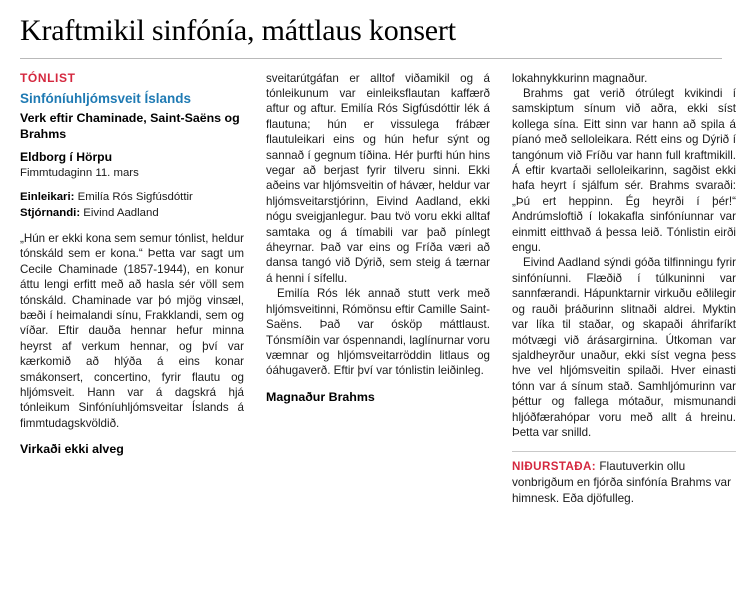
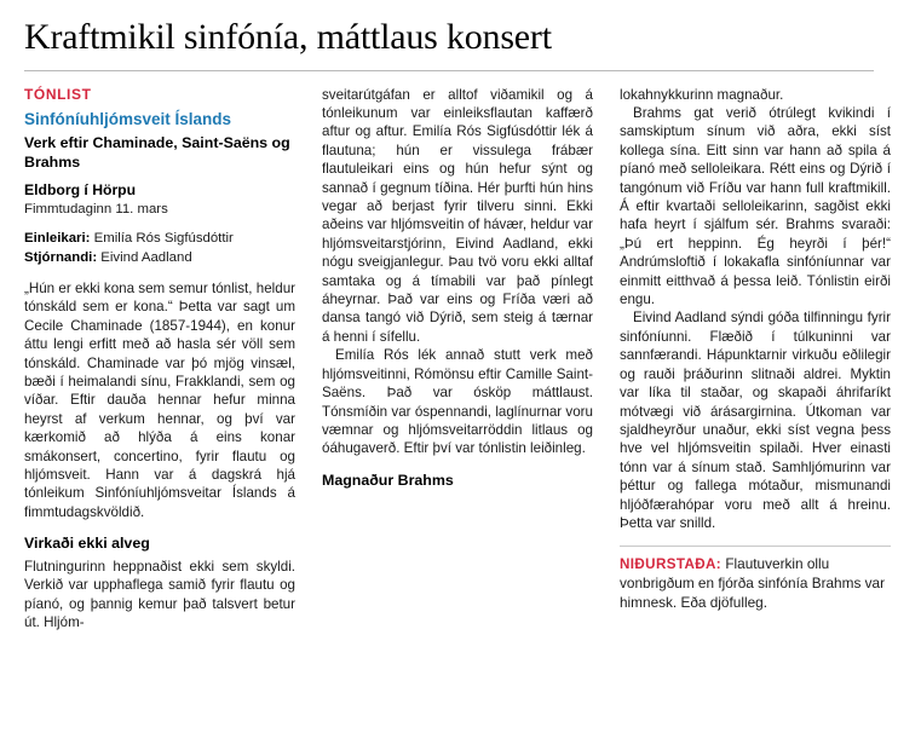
  Kraftmikil sinfónía, máttlaus konsert
  TÓNLIST
  Sinfóníuhljómsveit Íslands
  Verk eftir Chaminade, Saint-Saëns og Brahms
  Eldborg í Hörpu
  Fimmtudaginn 11. mars
  Einleikari: Emilía Rós Sigfúsdóttir
  Stjórnandi: Eivind Aadland
  „Hún er ekki kona sem semur tónlist, heldur tónskáld sem er kona.“ Þetta var sagt um Cecile Chaminade (1857-1944), en konur áttu lengi erfitt með að hasla sér völl sem tónskáld. Chaminade var þó mjög vinsæl, bæði í heimalandi sínu, Frakklandi, sem og víðar. Eftir dauða hennar hefur minna heyrst af verkum hennar, og því var kærkomið að hlýða á eins konar smákonsert, concertino, fyrir flautu og hljómsveit. Hann var á dagskrá hjá tónleikum Sinfóníuhljómsveitar Íslands á fimmtudagskvöldið.
  Virkaði ekki alveg
+ Flutningurinn heppnaðist ekki sem skyldi. Verkið var upphaflega samið fyrir flautu og píanó, og þannig kemur það talsvert betur út. Hljóm-
  sveitarútgáfan er alltof viðamikil og á tónleikunum var einleiksflautan kaffærð aftur og aftur. Emilía Rós Sigfúsdóttir lék á flautuna; hún er vissulega frábær flautuleikari eins og hún hefur sýnt og sannað í gegnum tíðina. Hér þurfti hún hins vegar að berjast fyrir tilveru sinni. Ekki aðeins var hljómsveitin of hávær, heldur var hljómsveitarstjórinn, Eivind Aadland, ekki nógu sveigjanlegur. Þau tvö voru ekki alltaf samtaka og á tímabili var það pínlegt áheyrnar. Það var eins og Fríða væri að dansa tangó við Dýrið, sem steig á tærnar á henni í sífellu.
  Emilía Rós lék annað stutt verk með hljómsveitinni, Rómönsu eftir Camille Saint-Saëns. Það var ósköp máttlaust. Tónsmíðin var óspennandi, laglínurnar voru væmnar og hljómsveitarröddin litlaus og óáhugaverð. Eftir því var tónlistin leiðinleg.
  Magnaður Brahms
  lokahnykkurinn magnaður.
  Brahms gat verið ótrúlegt kvikindi í samskiptum sínum við aðra, ekki síst kollega sína. Eitt sinn var hann að spila á píanó með selloleikara. Rétt eins og Dýrið í tangónum við Fríðu var hann full kraftmikill. Á eftir kvartaði selloleikarinn, sagðist ekki hafa heyrt í sjálfum sér. Brahms svaraði: „Þú ert heppinn. Ég heyrði í þér!“ Andrúmsloftið í lokakafla sinfóníunnar var einmitt eitthvað á þessa leið. Tónlistin eirði engu.
  Eivind Aadland sýndi góða tilfinningu fyrir sinfóníunni. Flæðið í túlkuninni var sannfærandi. Hápunktarnir virkuðu eðlilegir og rauði þráðurinn slitnaði aldrei. Myktin var líka til staðar, og skapaði áhrifaríkt mótvægi við árásargirnina. Útkoman var sjaldheyrður unaður, ekki síst vegna þess hve vel hljómsveitin spilaði. Hver einasti tónn var á sínum stað. Samhljómurinn var þéttur og fallega mótaður, mismunandi hljóðfærahópar voru með allt á hreinu. Þetta var snilld.
  NIÐURSTAÐA: Flautuverkin ollu vonbrigðum en fjórða sinfónía Brahms var himnesk. Eða djöfulleg.
